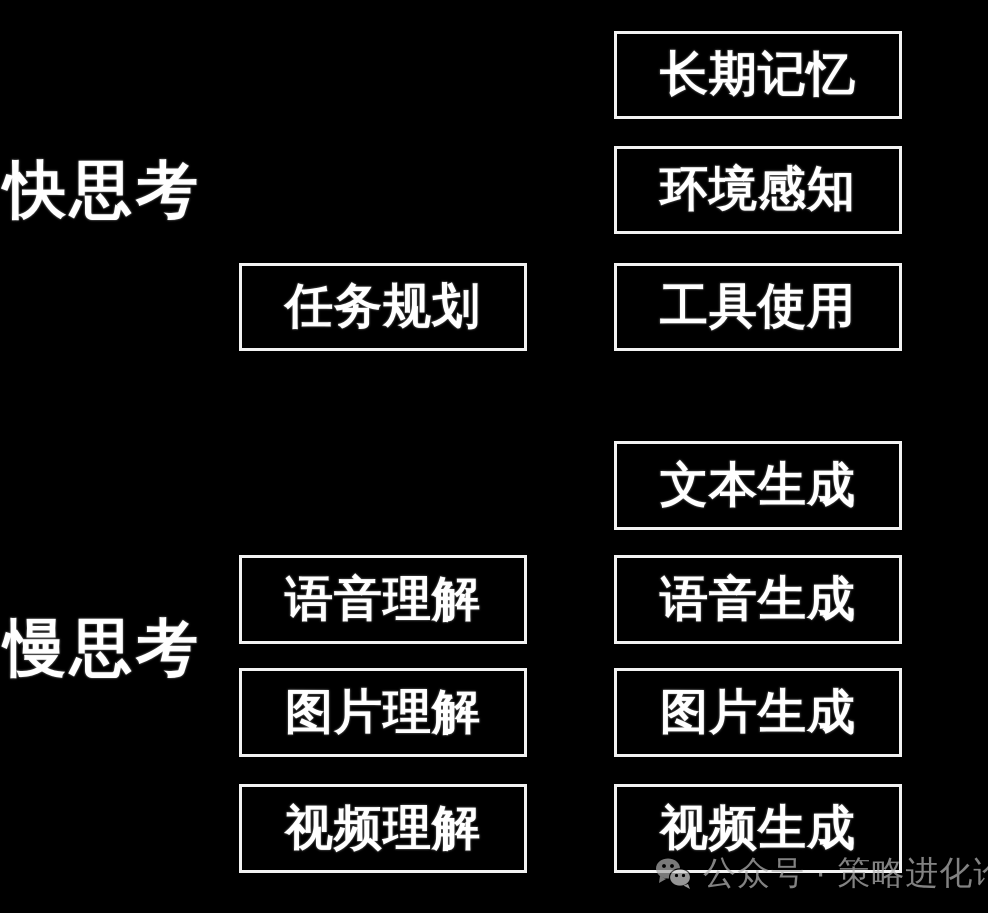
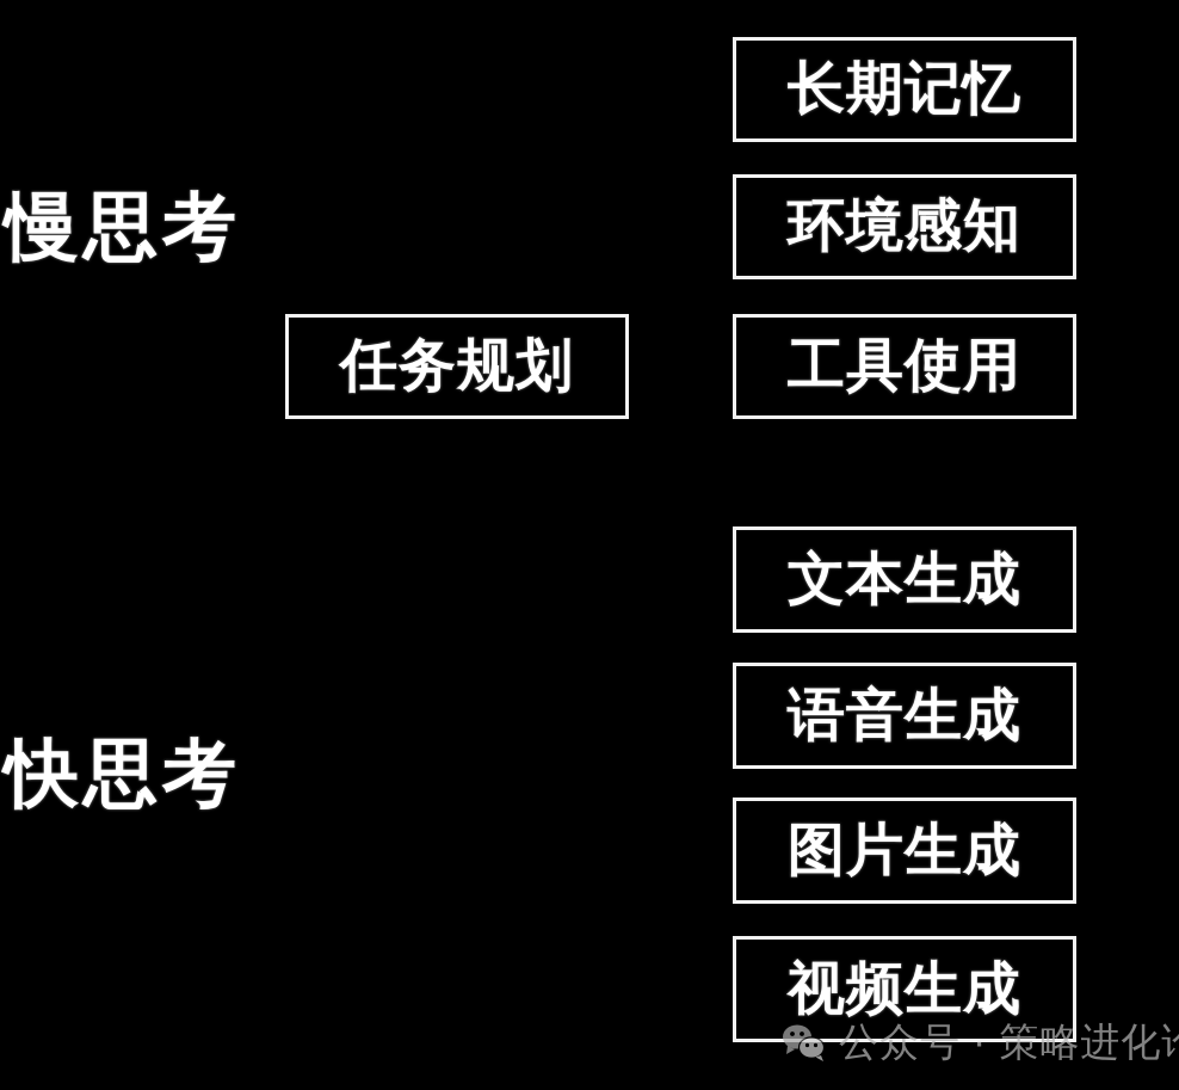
- 快思考
+ 慢思考
  长期记忆
  环境感知
  任务规划
  工具使用
- 慢思考
+ 快思考
  文本生成
- 语音理解
  语音生成
- 图片理解
  图片生成
- 视频理解
  视频生成
  公众号 · 策略进化
